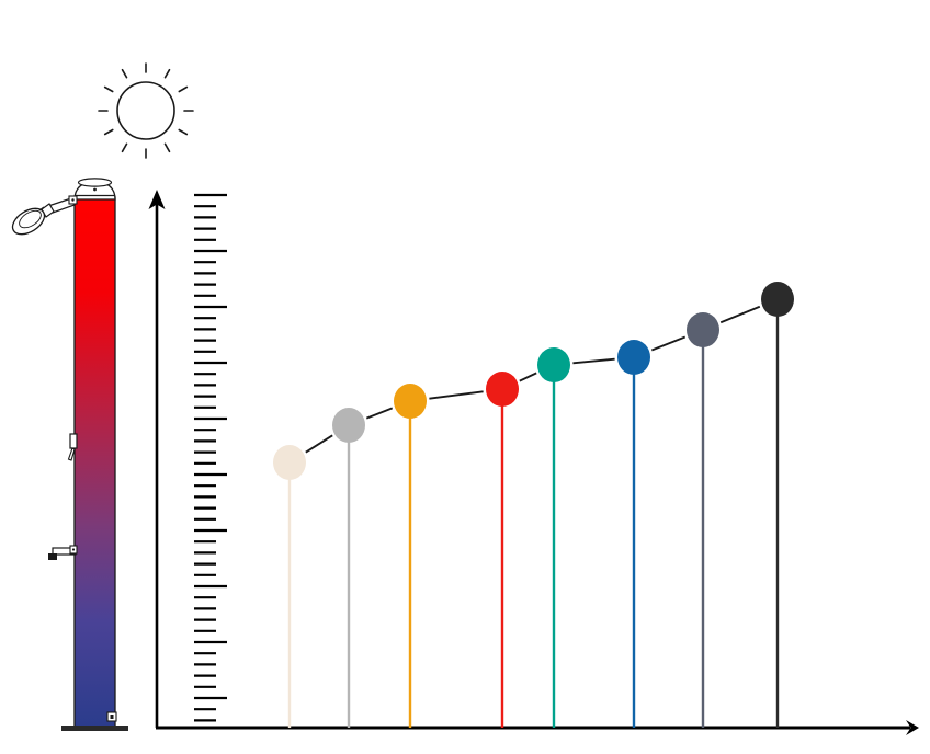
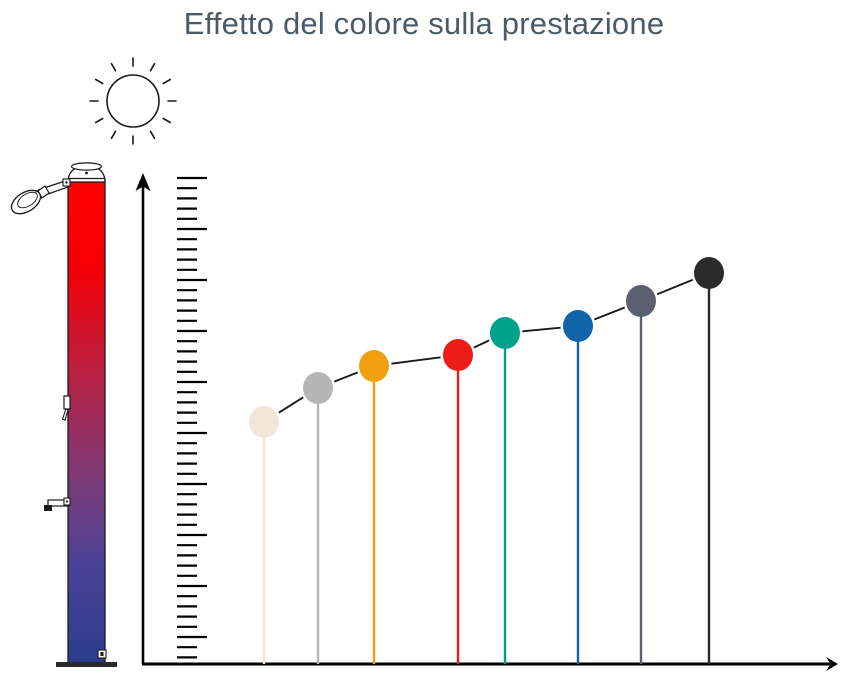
+ Effetto del colore sulla prestazione
